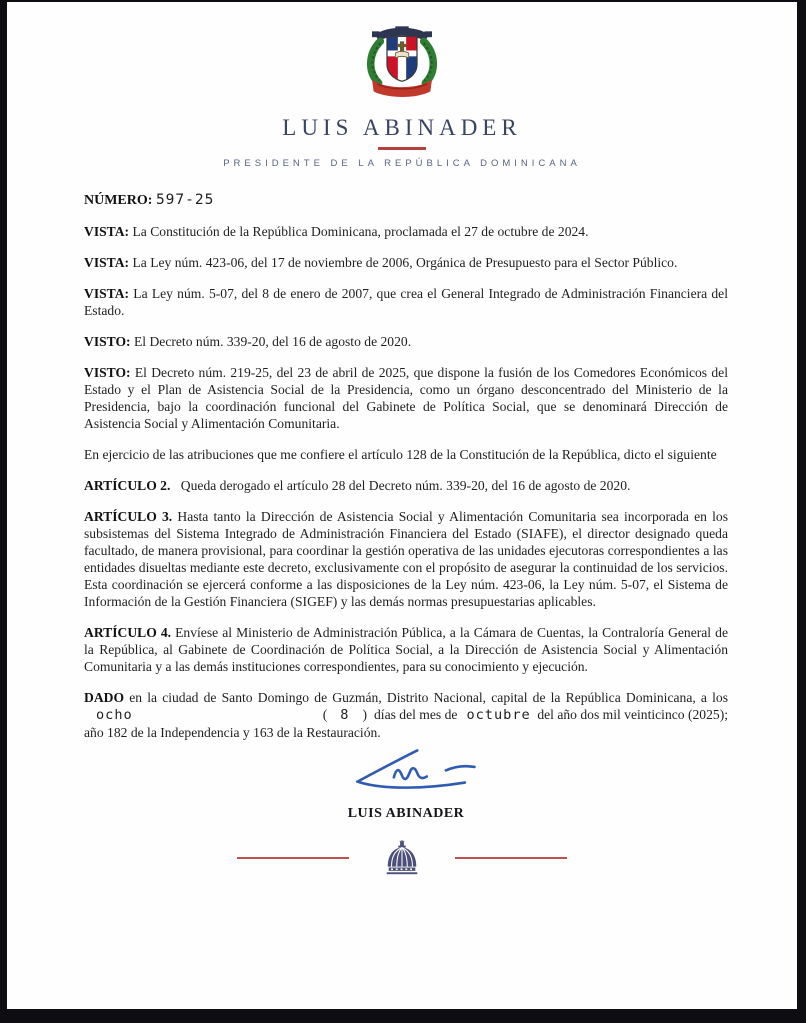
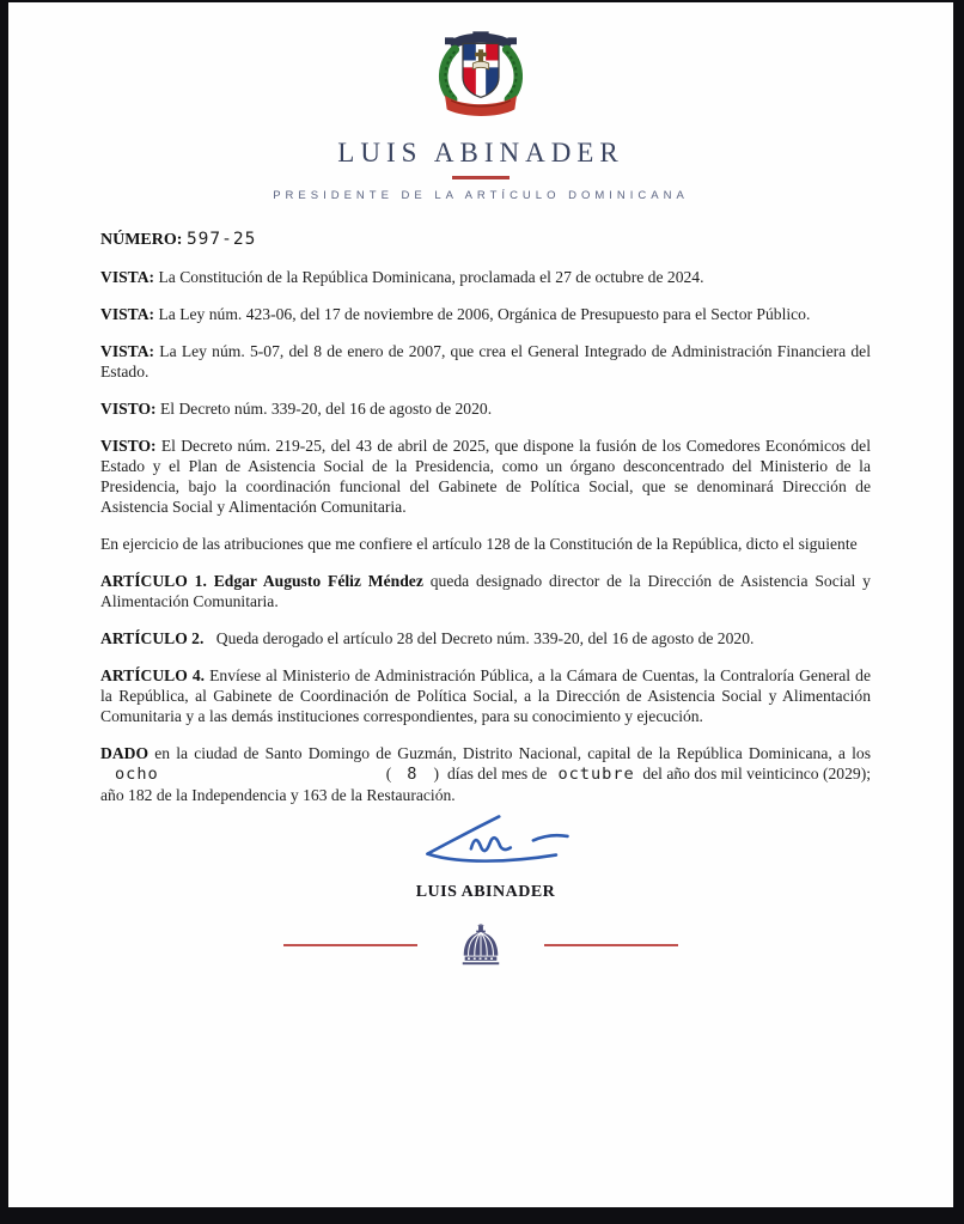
  LUIS ABINADER
- PRESIDENTE DE LA REPÚBLICA DOMINICANA
+ PRESIDENTE DE LA ARTÍCULO DOMINICANA
  NÚMERO: 597-25
  VISTA: La Constitución de la República Dominicana, proclamada el 27 de octubre de 2024.
  VISTA: La Ley núm. 423-06, del 17 de noviembre de 2006, Orgánica de Presupuesto para el Sector Público.
  VISTA: La Ley núm. 5-07, del 8 de enero de 2007, que crea el General Integrado de Administración Financiera del Estado.
  VISTO: El Decreto núm. 339-20, del 16 de agosto de 2020.
- VISTO: El Decreto núm. 219-25, del 23 de abril de 2025, que dispone la fusión de los Comedores Económicos del Estado y el Plan de Asistencia Social de la Presidencia, como un órgano desconcentrado del Ministerio de la Presidencia, bajo la coordinación funcional del Gabinete de Política Social, que se denominará Dirección de Asistencia Social y Alimentación Comunitaria.
+ VISTO: El Decreto núm. 219-25, del 43 de abril de 2025, que dispone la fusión de los Comedores Económicos del Estado y el Plan de Asistencia Social de la Presidencia, como un órgano desconcentrado del Ministerio de la Presidencia, bajo la coordinación funcional del Gabinete de Política Social, que se denominará Dirección de Asistencia Social y Alimentación Comunitaria.
  En ejercicio de las atribuciones que me confiere el artículo 128 de la Constitución de la República, dicto el siguiente
+ ARTÍCULO 1. Edgar Augusto Féliz Méndez queda designado director de la Dirección de Asistencia Social y Alimentación Comunitaria.
  ARTÍCULO 2. Queda derogado el artículo 28 del Decreto núm. 339-20, del 16 de agosto de 2020.
- ARTÍCULO 3. Hasta tanto la Dirección de Asistencia Social y Alimentación Comunitaria sea incorporada en los subsistemas del Sistema Integrado de Administración Financiera del Estado (SIAFE), el director designado queda facultado, de manera provisional, para coordinar la gestión operativa de las unidades ejecutoras correspondientes a las entidades disueltas mediante este decreto, exclusivamente con el propósito de asegurar la continuidad de los servicios. Esta coordinación se ejercerá conforme a las disposiciones de la Ley núm. 423-06, la Ley núm. 5-07, el Sistema de Información de la Gestión Financiera (SIGEF) y las demás normas presupuestarias aplicables.
  ARTÍCULO 4. Envíese al Ministerio de Administración Pública, a la Cámara de Cuentas, la Contraloría General de la República, al Gabinete de Coordinación de Política Social, a la Dirección de Asistencia Social y Alimentación Comunitaria y a las demás instituciones correspondientes, para su conocimiento y ejecución.
  DADO en la ciudad de Santo Domingo de Guzmán, Distrito Nacional, capital de la República Dominicana, a los
  ocho
  (
  8
  )
  días del mes de
  octubre
- del año dos mil veinticinco (2025);
+ del año dos mil veinticinco (2029);
  año 182 de la Independencia y 163 de la Restauración.
  LUIS ABINADER
